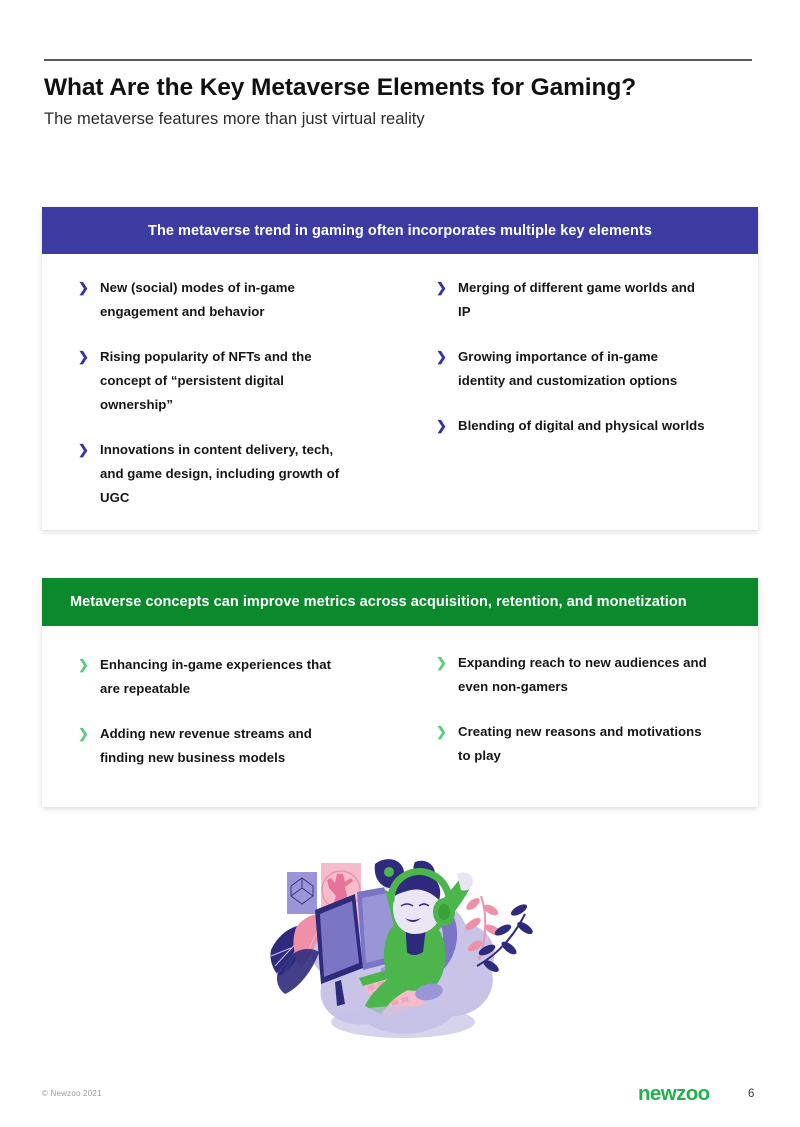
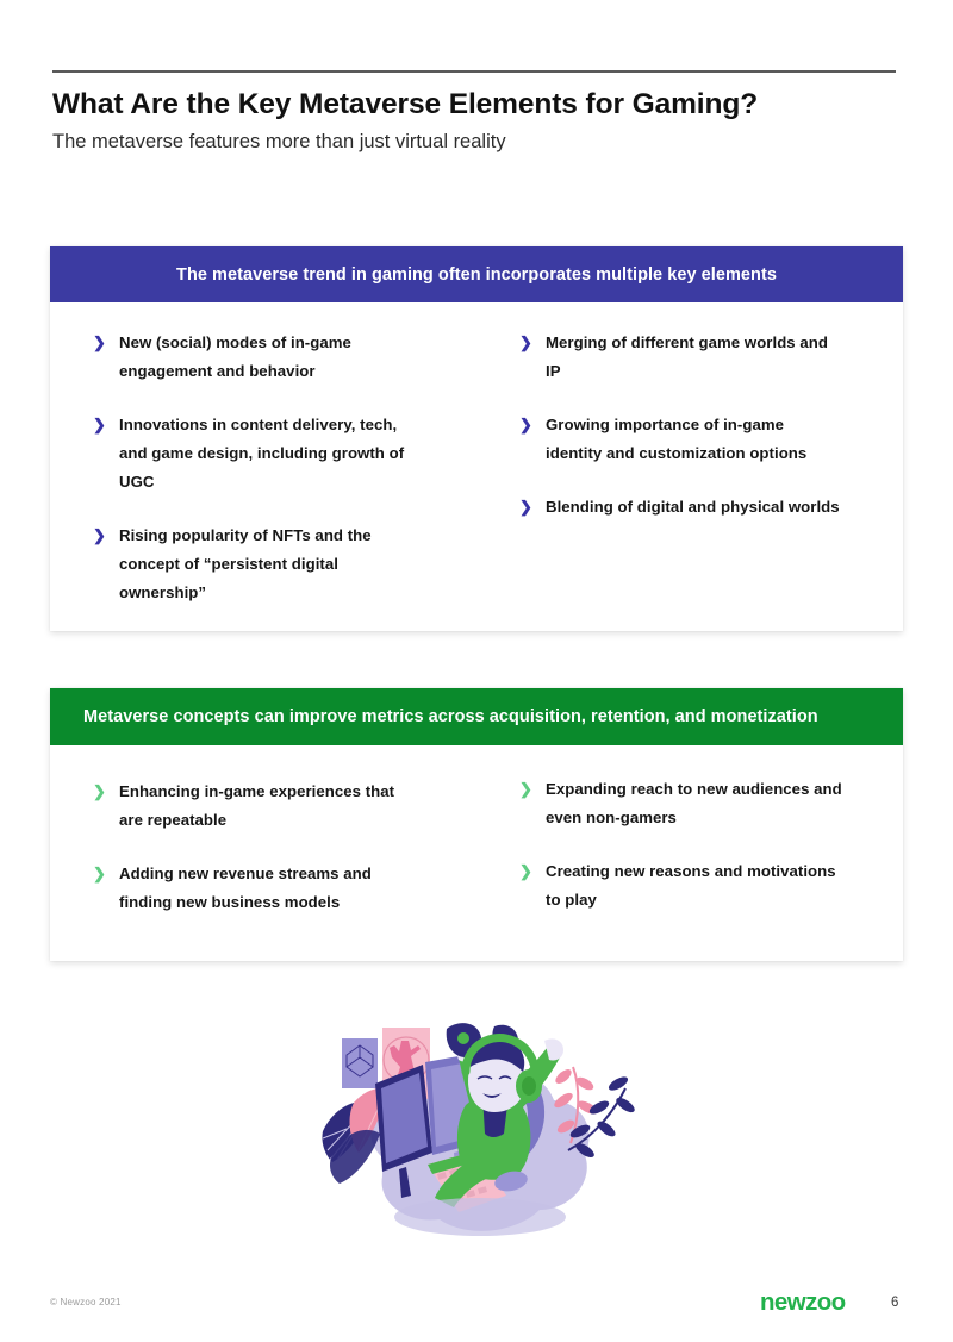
  What Are the Key Metaverse Elements for Gaming?
  The metaverse features more than just virtual reality
  The metaverse trend in gaming often incorporates multiple key elements
  ❯
  New (social) modes of in-game engagement and behavior
  ❯
- Rising popularity of NFTs and the concept of “persistent digital ownership”
+ Innovations in content delivery, tech, and game design, including growth of UGC
  ❯
- Innovations in content delivery, tech, and game design, including growth of UGC
+ Rising popularity of NFTs and the concept of “persistent digital ownership”
  ❯
  Merging of different game worlds and IP
  ❯
  Growing importance of in-game identity and customization options
  ❯
  Blending of digital and physical worlds
  Metaverse concepts can improve metrics across acquisition, retention, and monetization
  ❯
  Enhancing in-game experiences that are repeatable
  ❯
  Adding new revenue streams and finding new business models
  ❯
  Expanding reach to new audiences and even non-gamers
  ❯
  Creating new reasons and motivations to play
  © Newzoo 2021
  newzoo
  6
